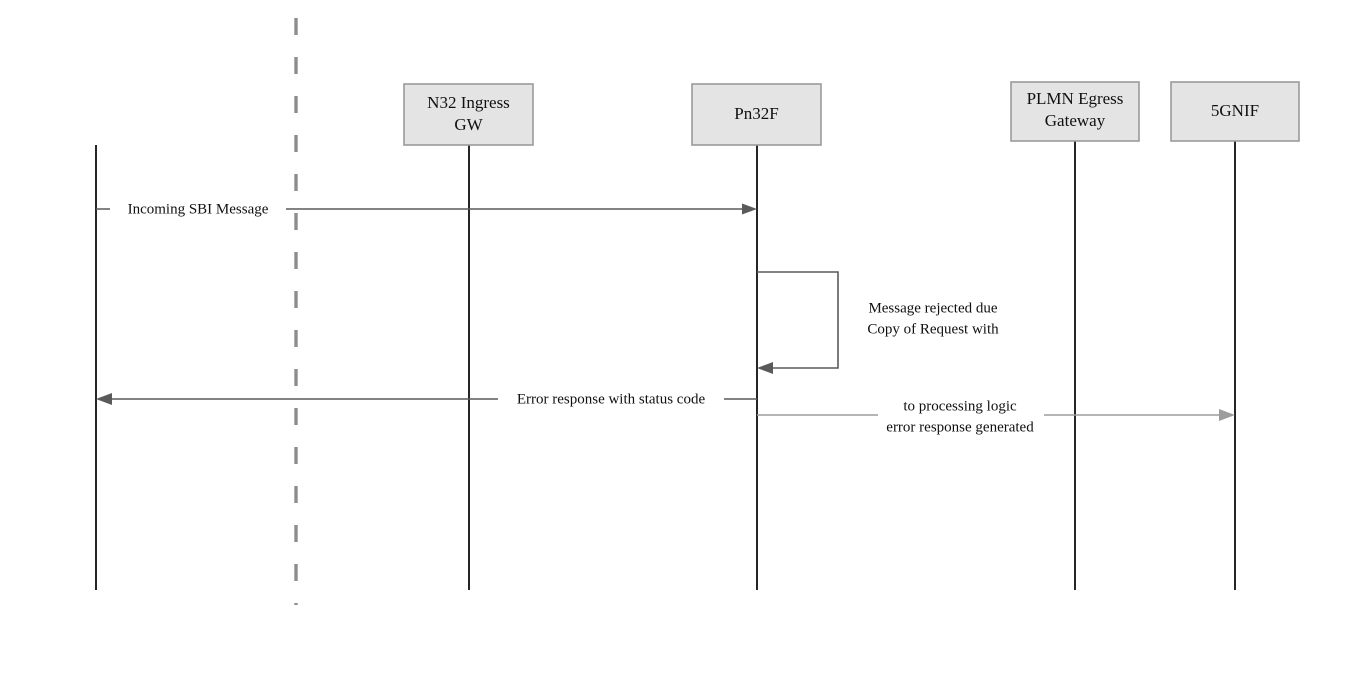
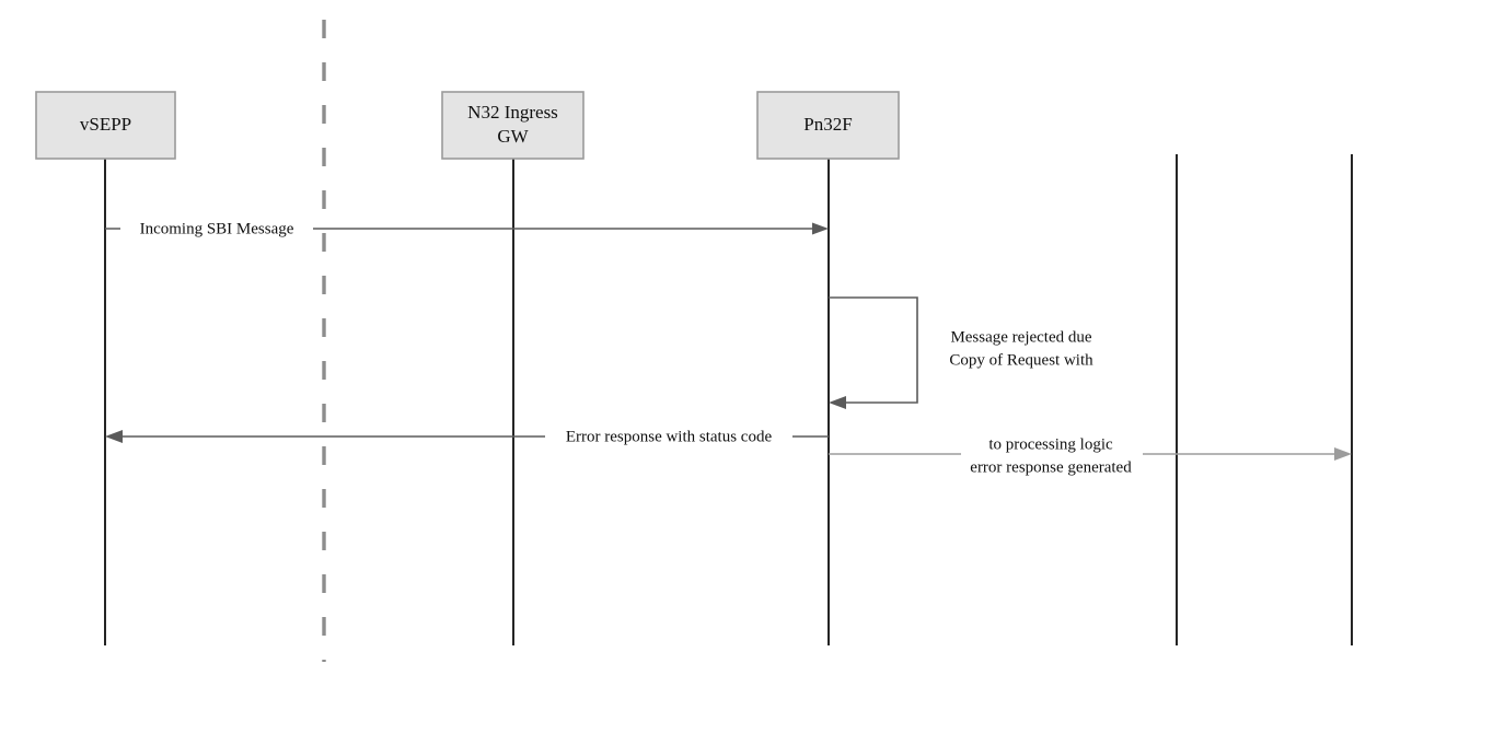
  Incoming SBI Message
  Message rejected due
  Copy of Request with
  Error response with status code
  to processing logic
  error response generated
+ vSEPP
  N32 Ingress
  GW
  Pn32F
- PLMN Egress
- Gateway
- 5GNIF
